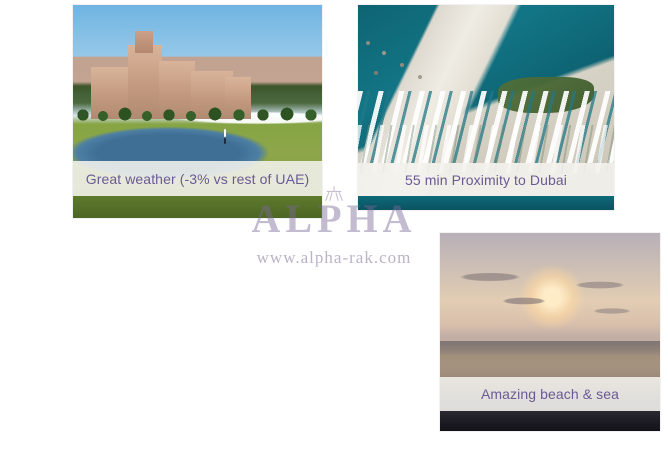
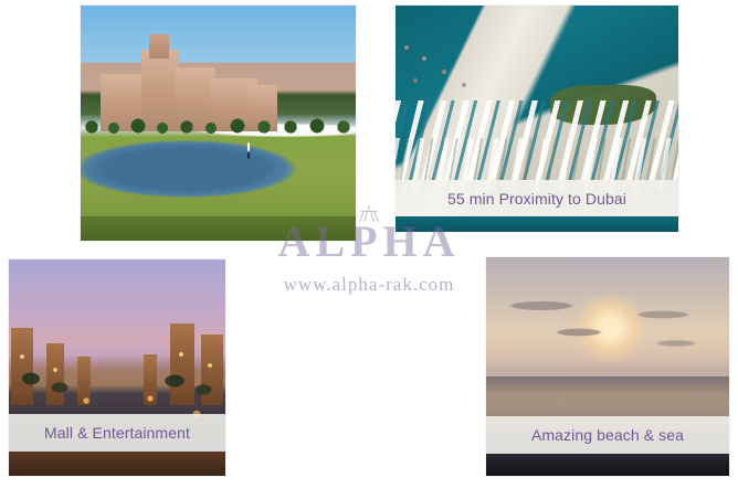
- Great weather (-3% vs rest of UAE)
  55 min Proximity to Dubai
+ Mall & Entertainment
  Amazing beach & sea
  ALPHA
  www.alpha-rak.com
